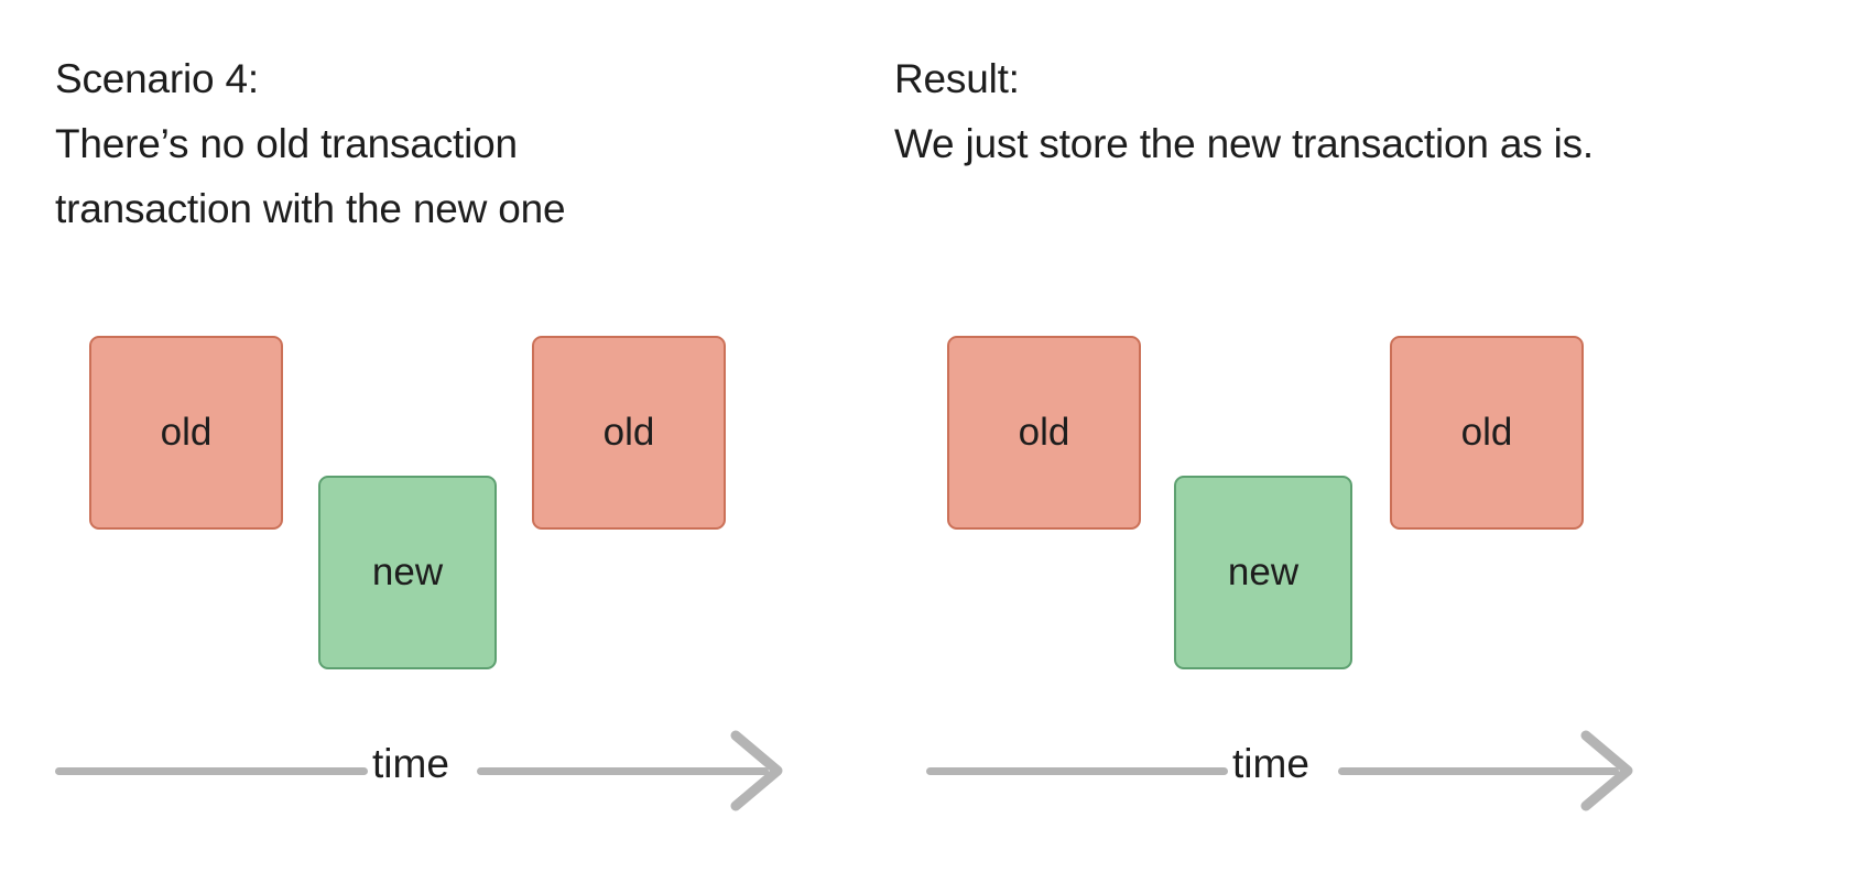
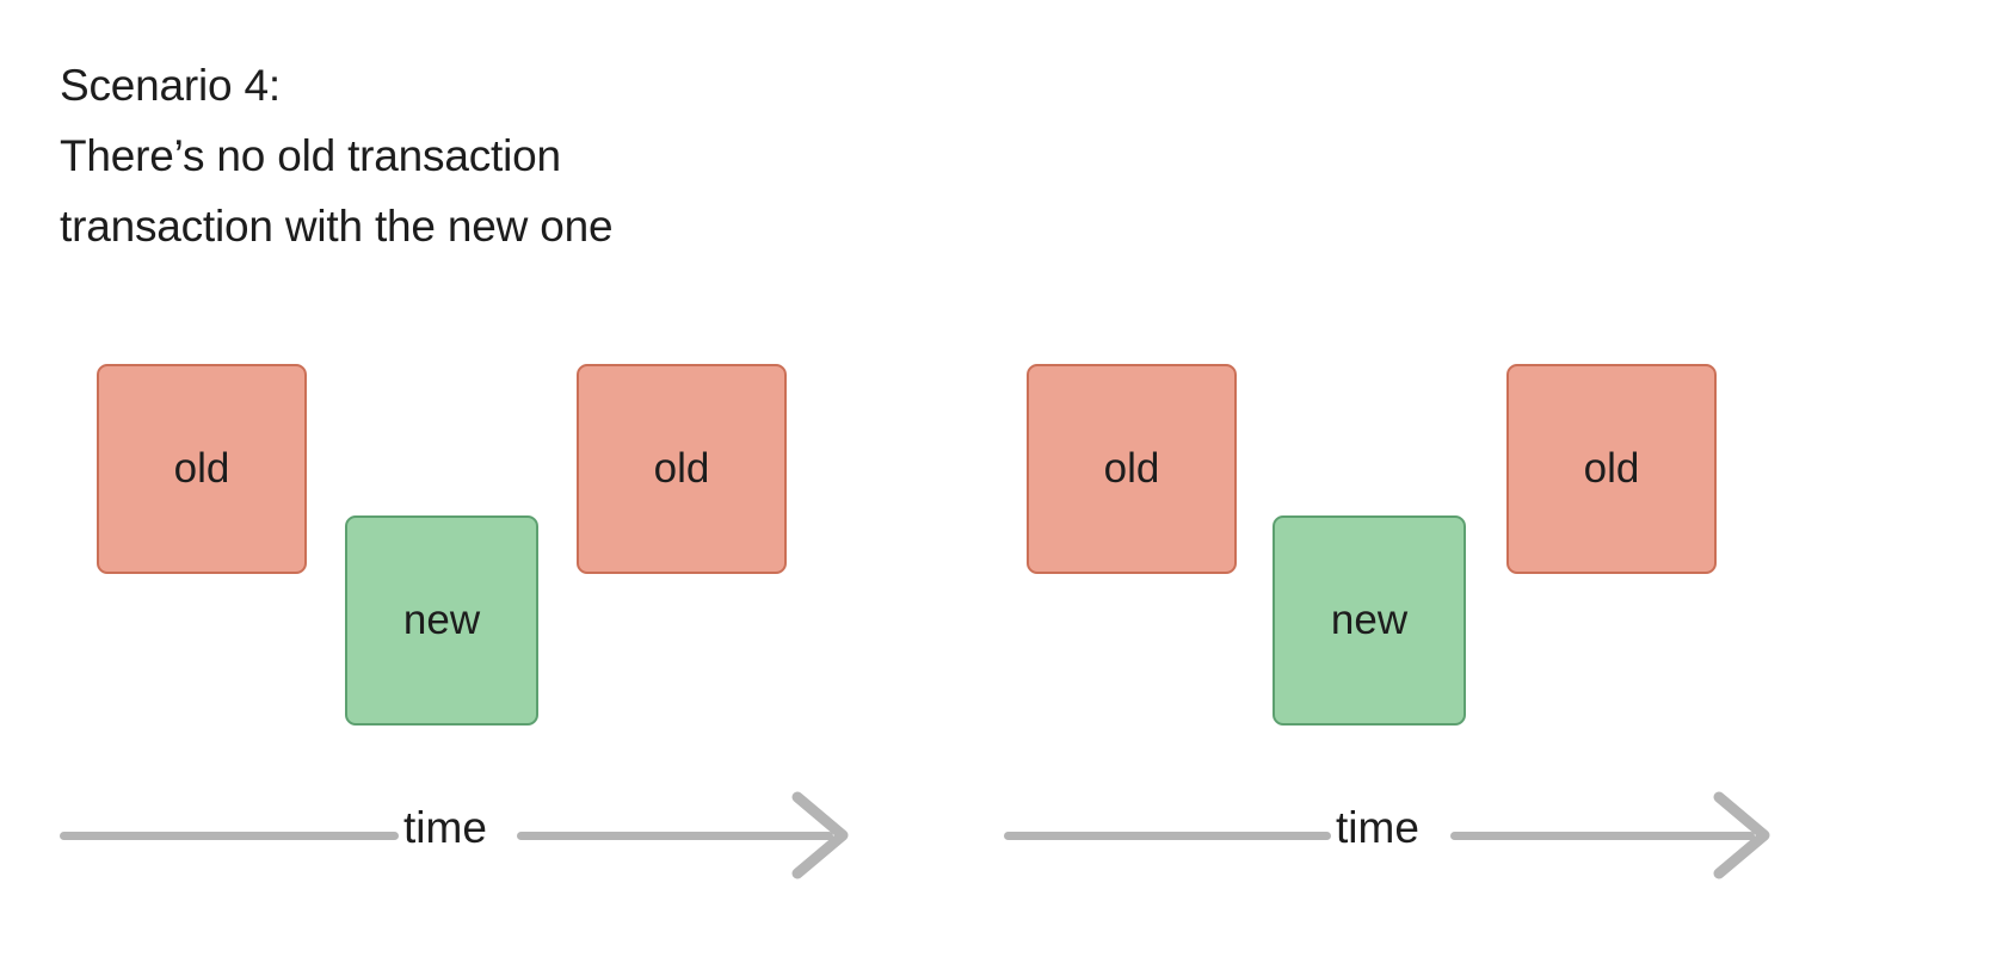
  Scenario 4:
  There’s no old transaction
  transaction with the new one
  old
  new
  old
  time
- Result:
- We just store the new transaction as is.
  old
  new
  old
  time
